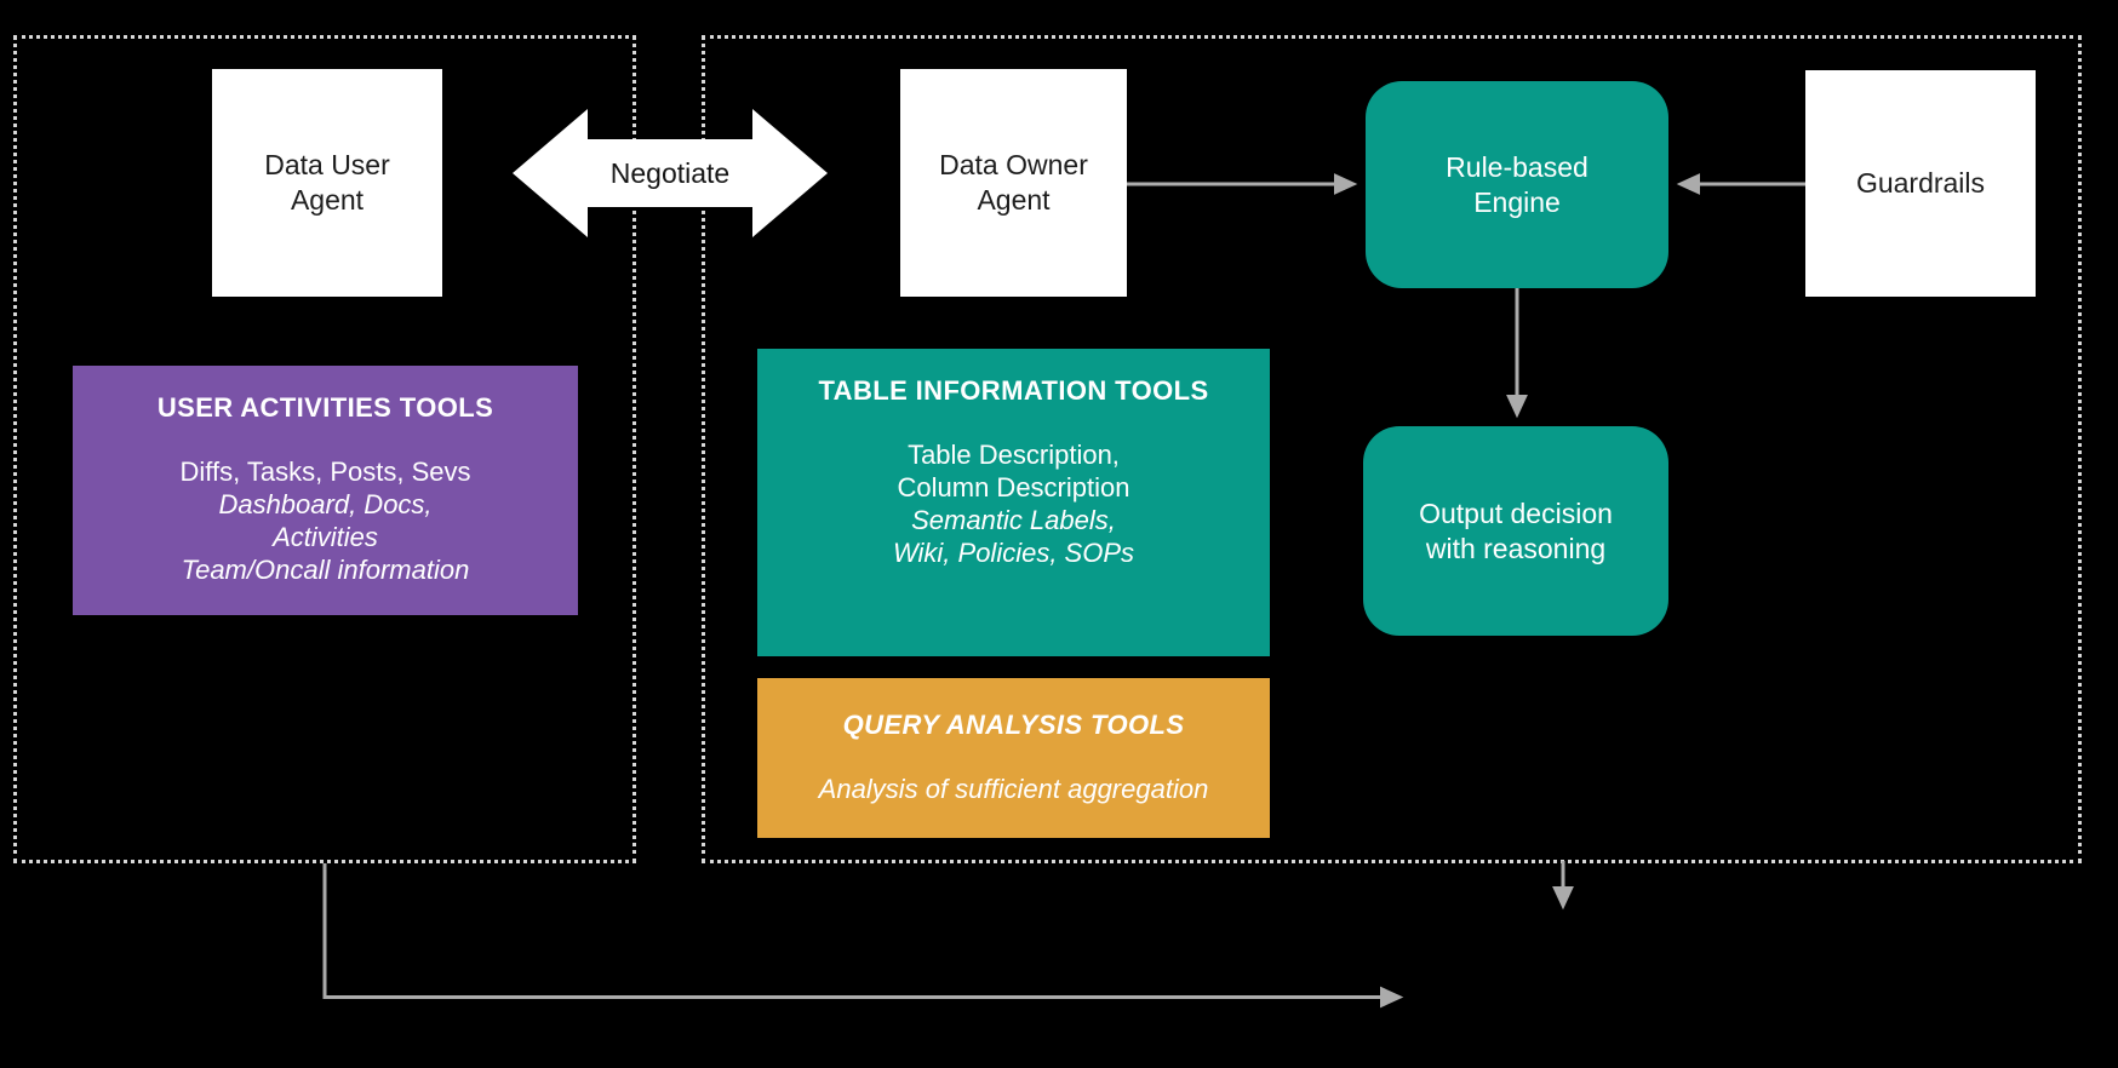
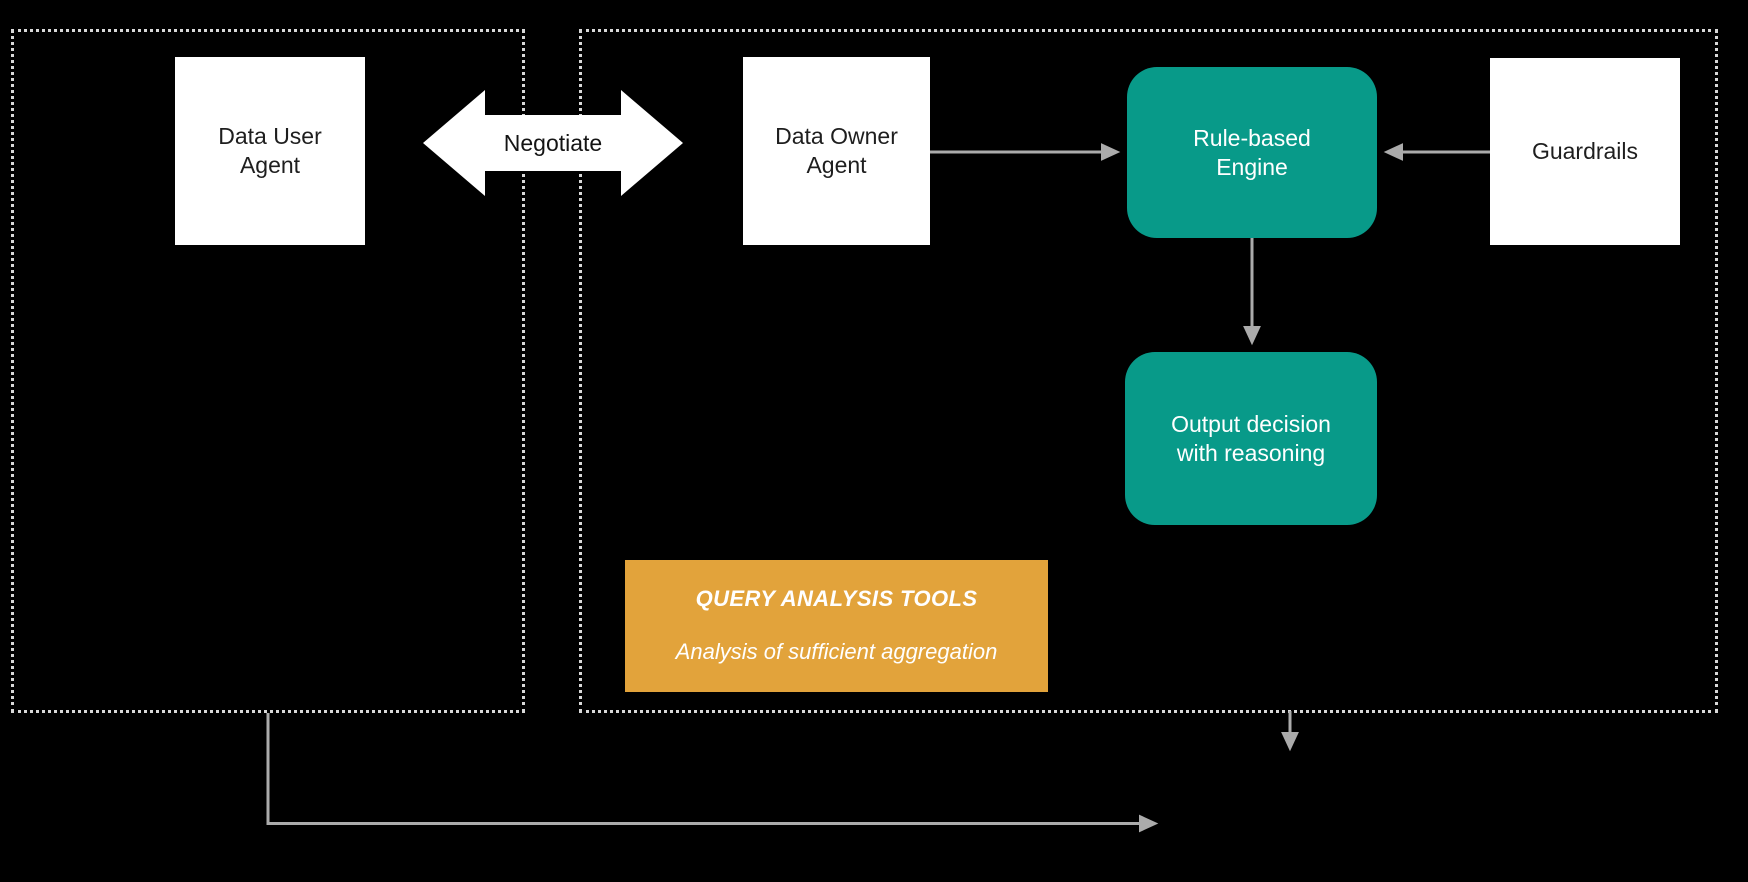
  Negotiate
  Data User
  Agent
  Data Owner
  Agent
  Rule-based
  Engine
  Guardrails
  Output decision
  with reasoning
- USER ACTIVITIES TOOLS
- Diffs, Tasks, Posts, Sevs
- Dashboard, Docs,
- Activities
- Team/Oncall information
- TABLE INFORMATION TOOLS
- Table Description,
- Column Description
- Semantic Labels,
- Wiki, Policies, SOPs
  QUERY ANALYSIS TOOLS
  Analysis of sufficient aggregation
